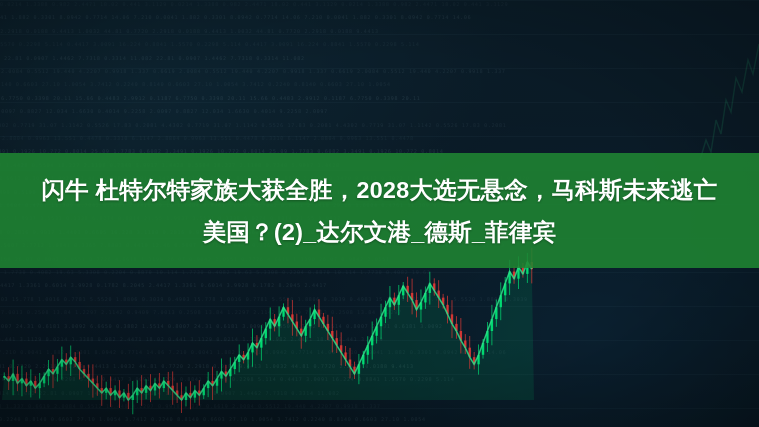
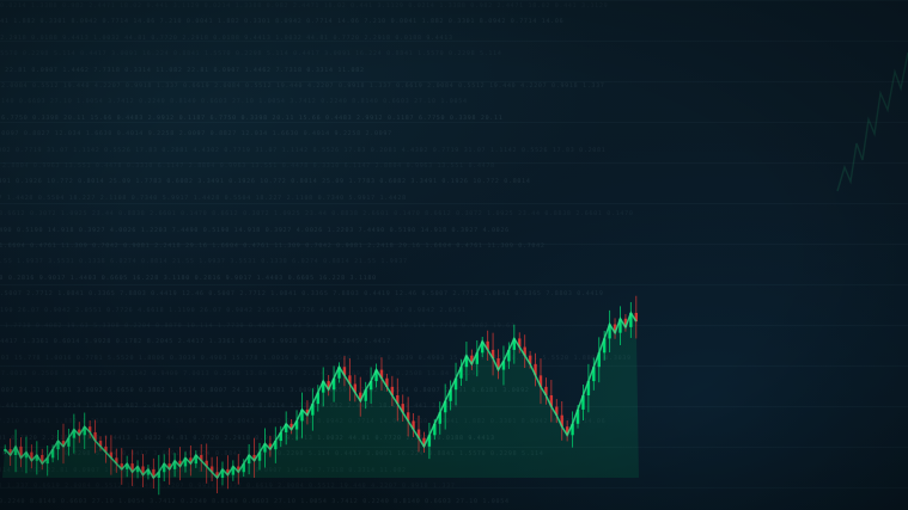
- 闪牛 杜特尔特家族大获全胜，2028大选无悬念，马科斯未来逃亡
- 美国？(2)_达尔文港_德斯_菲律宾
